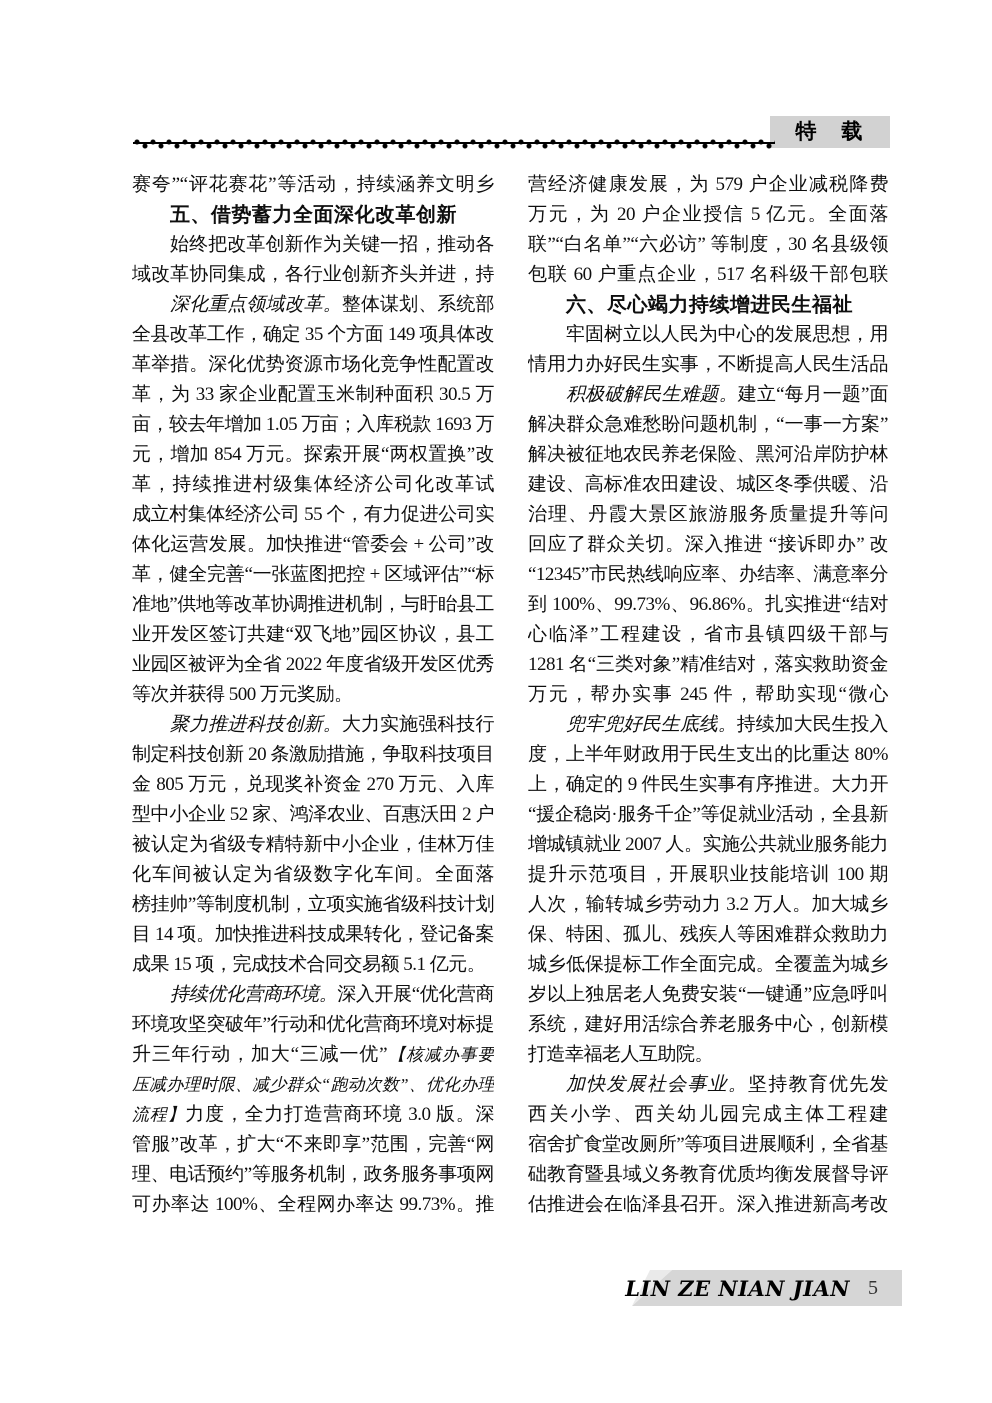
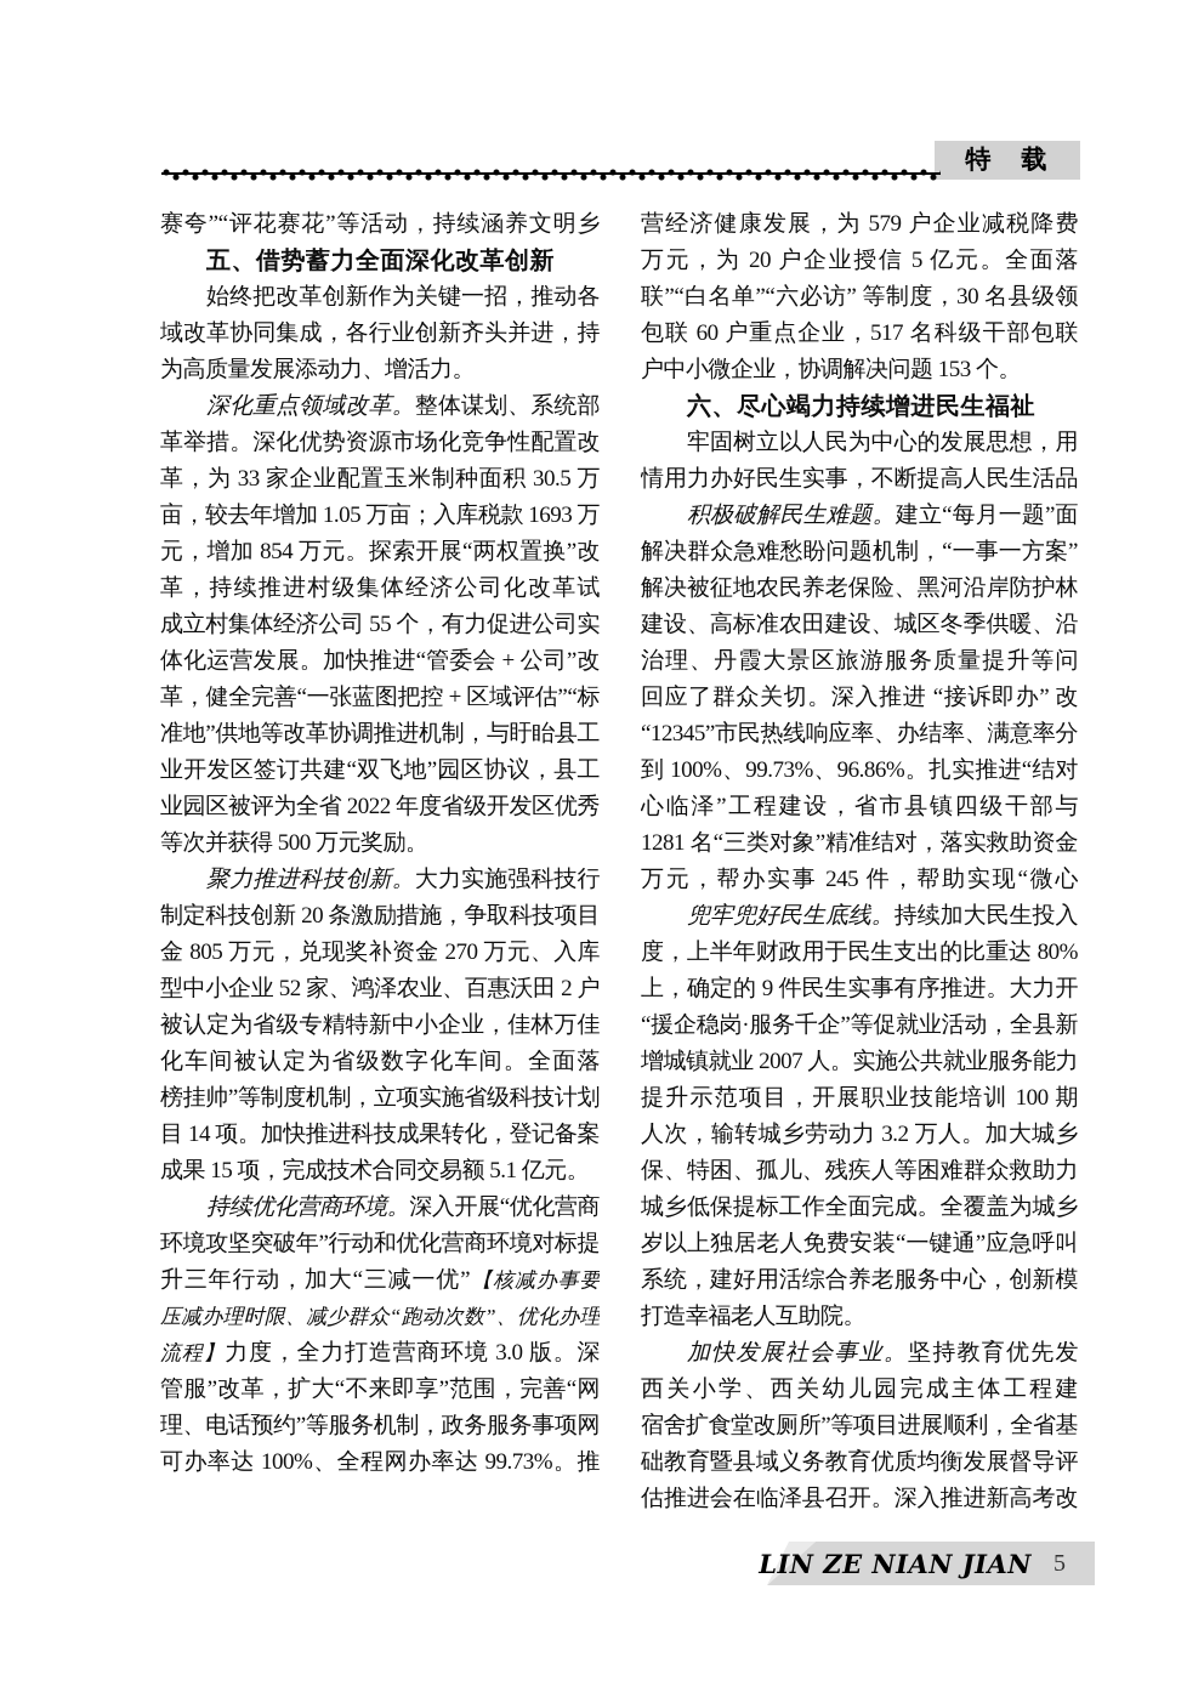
  特 载
  赛夸”“评花赛花”等活动，持续涵养文明乡
  五、借势蓄力全面深化改革创新
  始终把改革创新作为关键一招，推动各
  域改革协同集成，各行业创新齐头并进，持
+ 为高质量发展添动力、增活力。
  深化重点领域改革。整体谋划、系统部
- 全县改革工作，确定 35 个方面 149 项具体改
  革举措。深化优势资源市场化竞争性配置改
  革，为 33 家企业配置玉米制种面积 30.5 万
  亩，较去年增加 1.05 万亩；入库税款 1693 万
  元，增加 854 万元。探索开展“两权置换”改
  革，持续推进村级集体经济公司化改革试
  成立村集体经济公司 55 个，有力促进公司实
  体化运营发展。加快推进“管委会 + 公司”改
  革，健全完善“一张蓝图把控 + 区域评估”“标
  准地”供地等改革协调推进机制，与盱眙县工
  业开发区签订共建“双飞地”园区协议，县工
  业园区被评为全省 2022 年度省级开发区优秀
  等次并获得 500 万元奖励。
  聚力推进科技创新。大力实施强科技行
  制定科技创新 20 条激励措施，争取科技项目
  金 805 万元，兑现奖补资金 270 万元、入库
  型中小企业 52 家、鸿泽农业、百惠沃田 2 户
  被认定为省级专精特新中小企业，佳林万佳
  化车间被认定为省级数字化车间。全面落
  榜挂帅”等制度机制，立项实施省级科技计划
  目 14 项。加快推进科技成果转化，登记备案
  成果 15 项，完成技术合同交易额 5.1 亿元。
  持续优化营商环境。深入开展“优化营商
  环境攻坚突破年”行动和优化营商环境对标提
  升三年行动，加大“三减一优”【核减办事要
  压减办理时限、减少群众“跑动次数”、优化办理
  流程】力度，全力打造营商环境 3.0 版。深
  管服”改革，扩大“不来即享”范围，完善“网
  理、电话预约”等服务机制，政务服务事项网
  可办率达 100%、全程网办率达 99.73%。推
  营经济健康发展，为 579 户企业减税降费
  万元，为 20 户企业授信 5 亿元。全面落
  联”“白名单”“六必访” 等制度，30 名县级领
  包联 60 户重点企业，517 名科级干部包联
+ 户中小微企业，协调解决问题 153 个。
  六、尽心竭力持续增进民生福祉
  牢固树立以人民为中心的发展思想，用
  情用力办好民生实事，不断提高人民生活品
  积极破解民生难题。建立“每月一题”面
  解决群众急难愁盼问题机制，“一事一方案”
  解决被征地农民养老保险、黑河沿岸防护林
  建设、高标准农田建设、城区冬季供暖、沿
  治理、丹霞大景区旅游服务质量提升等问
  回应了群众关切。深入推进 “接诉即办” 改
  “12345”市民热线响应率、办结率、满意率分
  到 100%、99.73%、96.86%。扎实推进“结对
  心临泽”工程建设，省市县镇四级干部与
  1281 名“三类对象”精准结对，落实救助资金
  万元，帮办实事 245 件，帮助实现“微心
  兜牢兜好民生底线。持续加大民生投入
  度，上半年财政用于民生支出的比重达 80%
  上，确定的 9 件民生实事有序推进。大力开
  “援企稳岗·服务千企”等促就业活动，全县新
  增城镇就业 2007 人。实施公共就业服务能力
  提升示范项目，开展职业技能培训 100 期
  人次，输转城乡劳动力 3.2 万人。加大城乡
  保、特困、孤儿、残疾人等困难群众救助力
  城乡低保提标工作全面完成。全覆盖为城乡
  岁以上独居老人免费安装“一键通”应急呼叫
  系统，建好用活综合养老服务中心，创新模
  打造幸福老人互助院。
  加快发展社会事业。坚持教育优先发
  西关小学、西关幼儿园完成主体工程建
  宿舍扩食堂改厕所”等项目进展顺利，全省基
  础教育暨县域义务教育优质均衡发展督导评
  估推进会在临泽县召开。深入推进新高考改
  LIN ZE NIAN JIAN
  5
